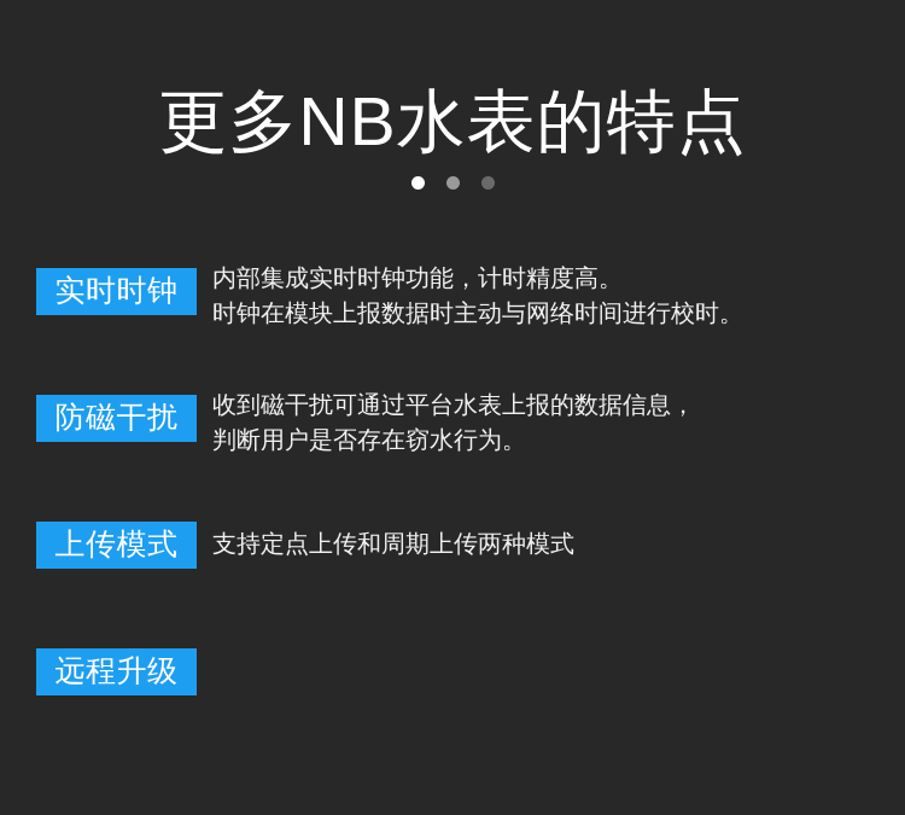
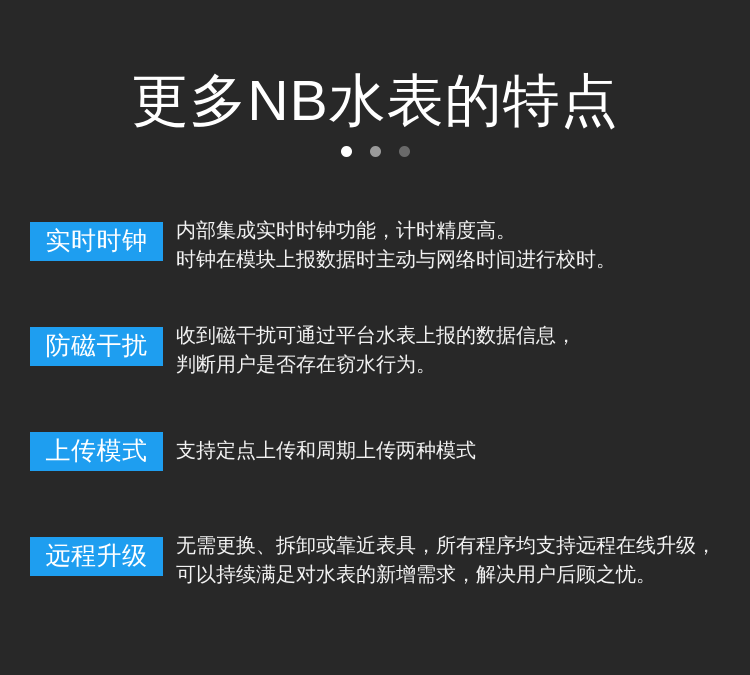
  更多NB水表的特点
  实时时钟
  内部集成实时时钟功能，计时精度高。
  时钟在模块上报数据时主动与网络时间进行校时。
  防磁干扰
  收到磁干扰可通过平台水表上报的数据信息，
  判断用户是否存在窃水行为。
  上传模式
  支持定点上传和周期上传两种模式
  远程升级
+ 无需更换、拆卸或靠近表具，所有程序均支持远程在线升级，
+ 可以持续满足对水表的新增需求，解决用户后顾之忧。
